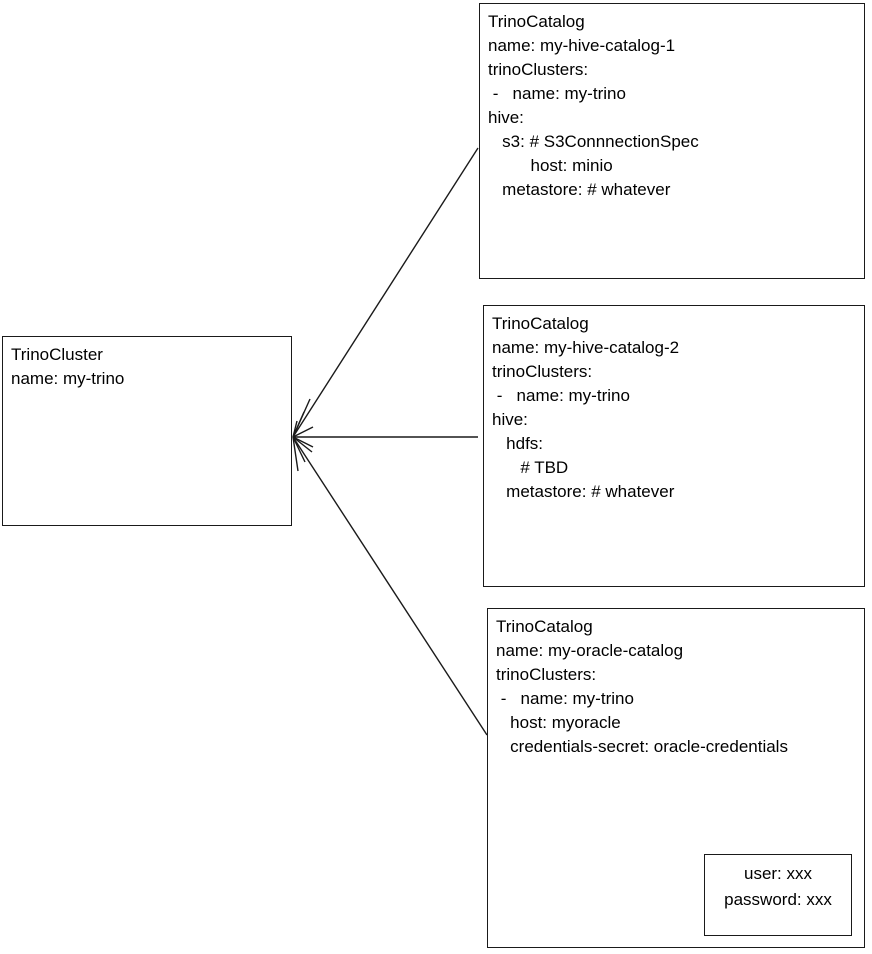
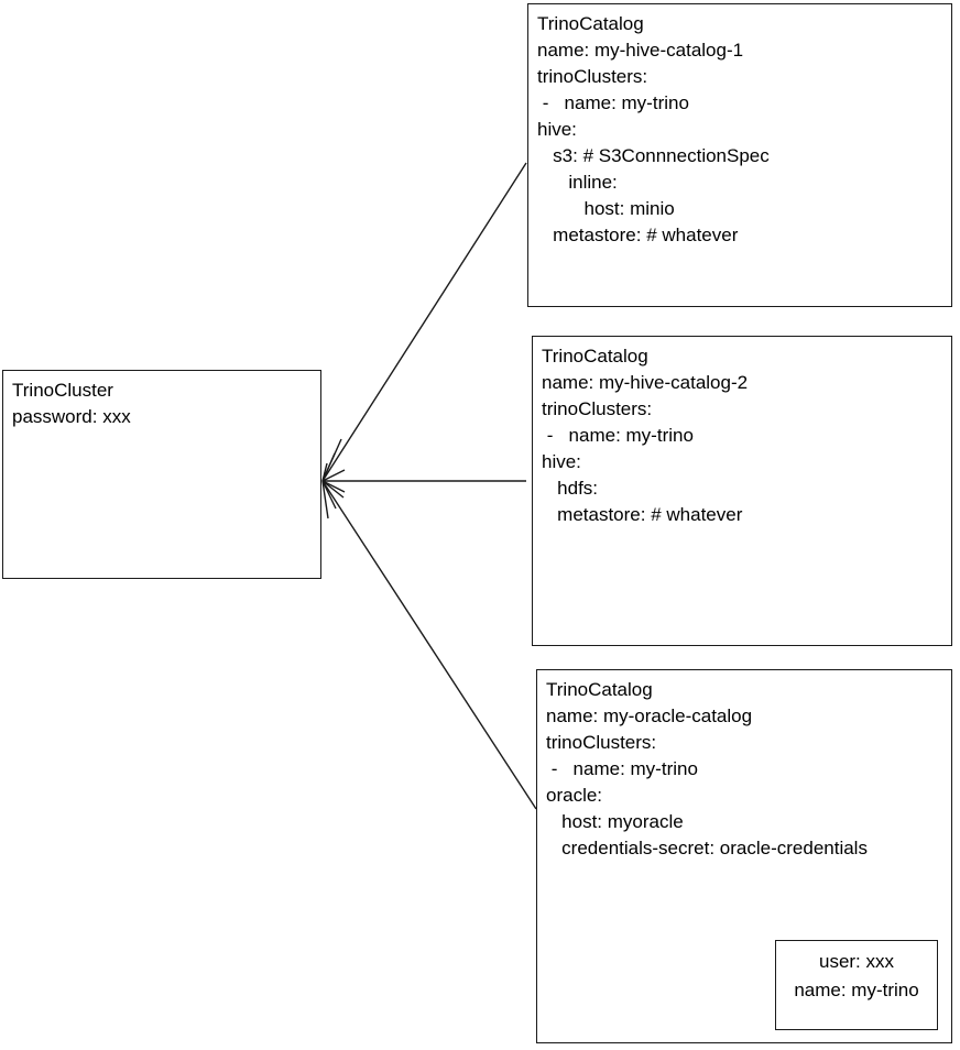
  TrinoCluster
- name: my-trino
+ password: xxx
  TrinoCatalog
  name: my-hive-catalog-1
  trinoClusters:
  - name: my-trino
  hive:
  s3: # S3ConnnectionSpec
+ inline:
  host: minio
  metastore: # whatever
  TrinoCatalog
  name: my-hive-catalog-2
  trinoClusters:
  - name: my-trino
  hive:
  hdfs:
- # TBD
  metastore: # whatever
  TrinoCatalog
  name: my-oracle-catalog
  trinoClusters:
  - name: my-trino
+ oracle:
  host: myoracle
  credentials-secret: oracle-credentials
  user: xxx
- password: xxx
+ name: my-trino
